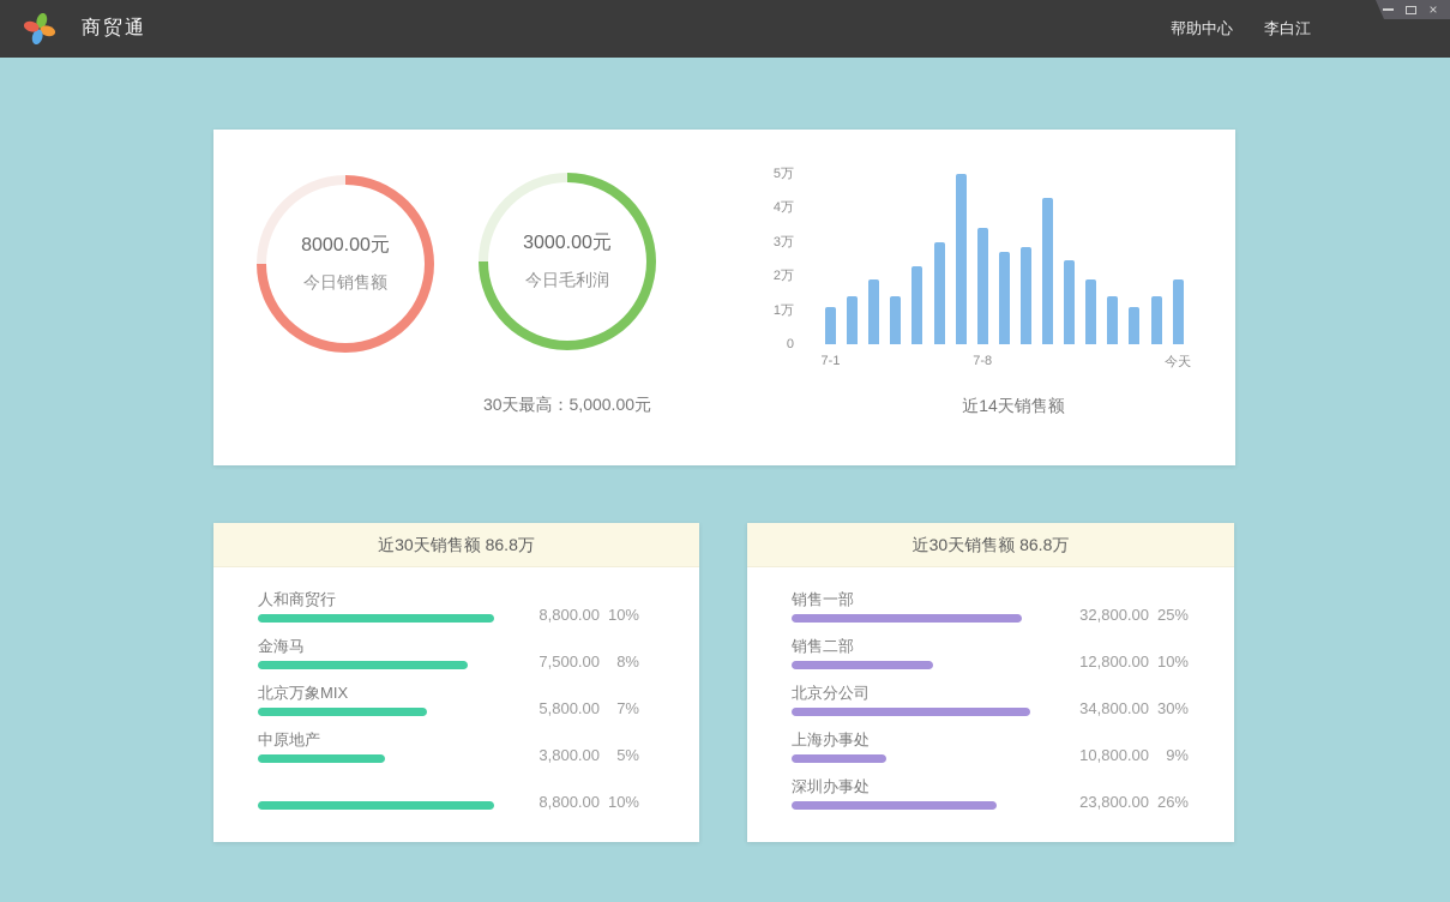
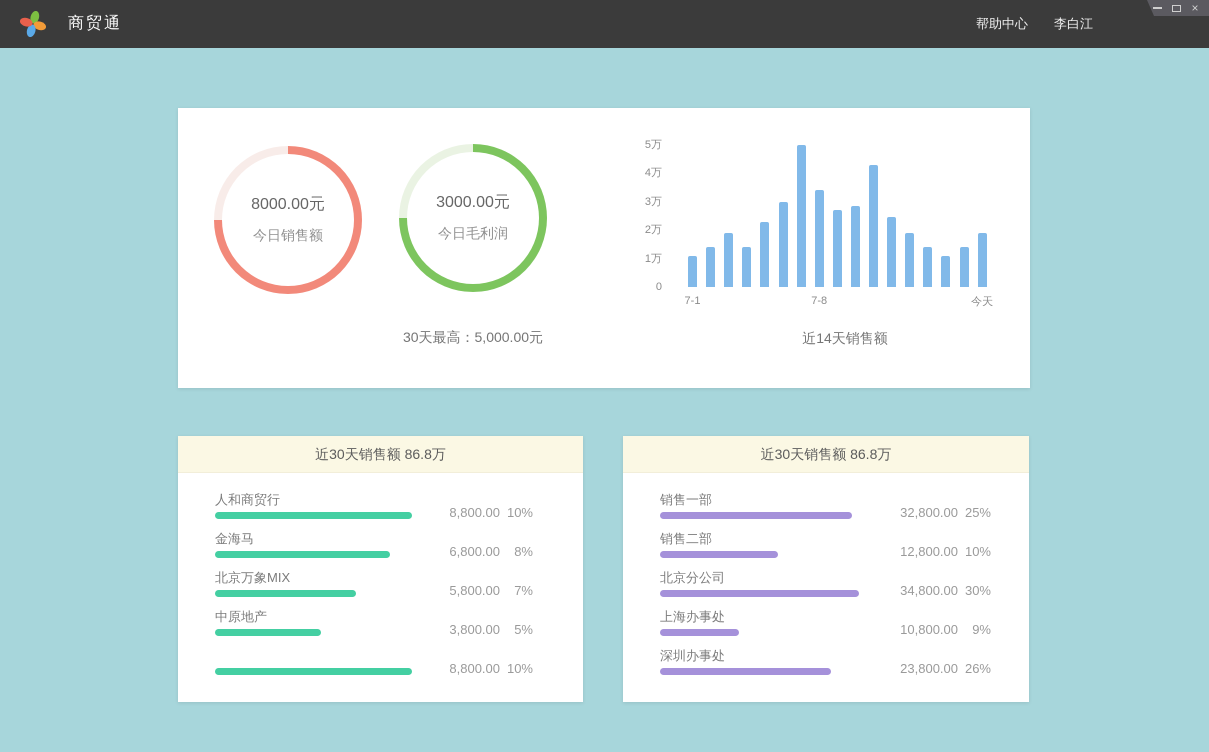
  商贸通
  帮助中心
  李白江
  ×
  8000.00元
  今日销售额
  3000.00元
  今日毛利润
  30天最高：5,000.00元
  0
  1万
  2万
  3万
  4万
  5万
  7-1
  7-8
  今天
  近14天销售额
  近30天销售额 86.8万
  人和商贸行
  8,800.00
  10%
  金海马
- 7,500.00
+ 6,800.00
  8%
  北京万象MIX
  5,800.00
  7%
  中原地产
  3,800.00
  5%
  8,800.00
  10%
  近30天销售额 86.8万
  销售一部
  32,800.00
  25%
  销售二部
  12,800.00
  10%
  北京分公司
  34,800.00
  30%
  上海办事处
  10,800.00
  9%
  深圳办事处
  23,800.00
  26%
